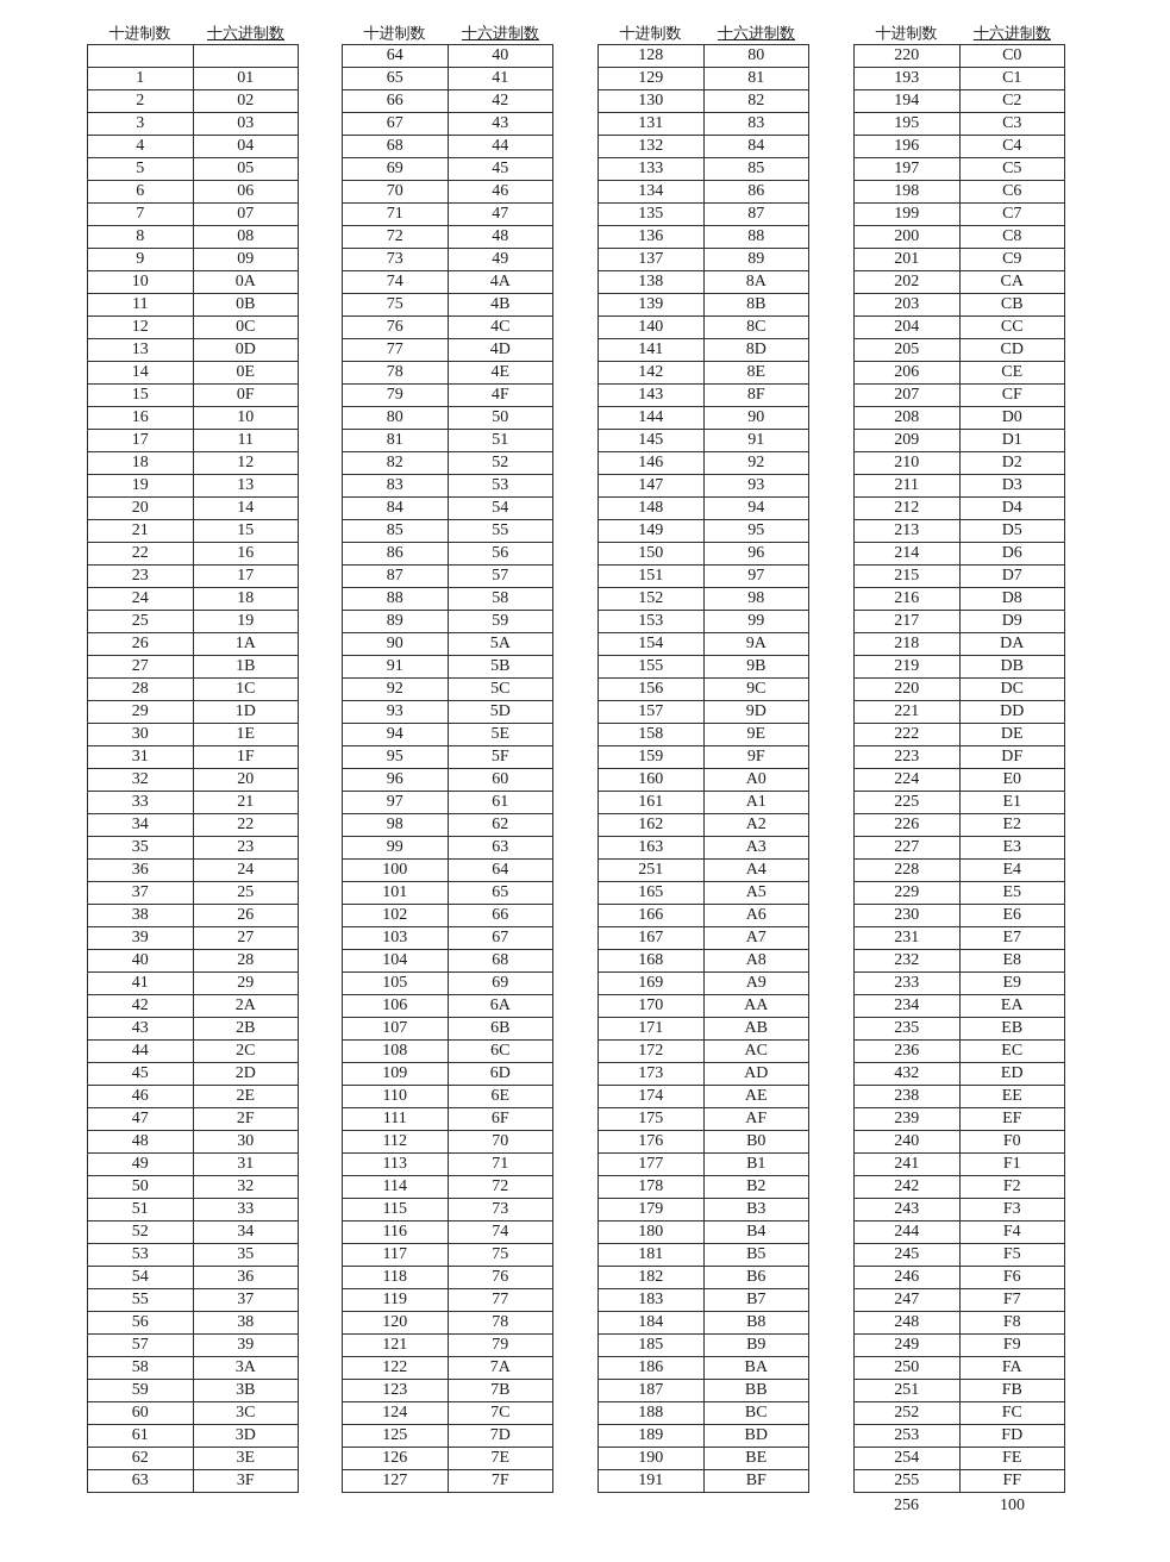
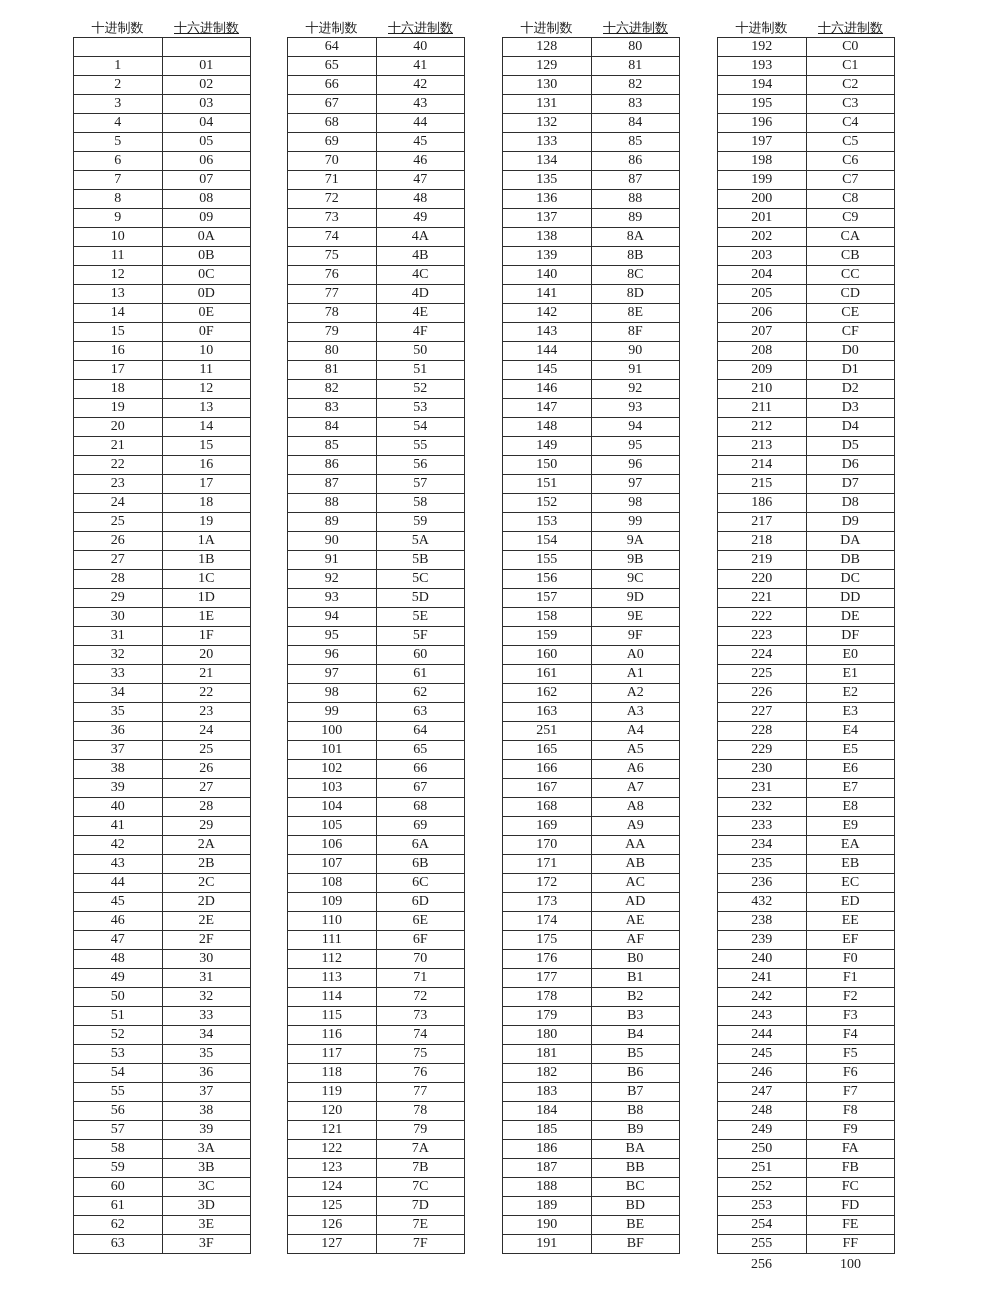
  十进制数
  十六进制数
  1	01
  2	02
  3	03
  4	04
  5	05
  6	06
  7	07
  8	08
  9	09
  10	0A
  11	0B
  12	0C
  13	0D
  14	0E
  15	0F
  16	10
  17	11
  18	12
  19	13
  20	14
  21	15
  22	16
  23	17
  24	18
  25	19
  26	1A
  27	1B
  28	1C
  29	1D
  30	1E
  31	1F
  32	20
  33	21
  34	22
  35	23
  36	24
  37	25
  38	26
  39	27
  40	28
  41	29
  42	2A
  43	2B
  44	2C
  45	2D
  46	2E
  47	2F
  48	30
  49	31
  50	32
  51	33
  52	34
  53	35
  54	36
  55	37
  56	38
  57	39
  58	3A
  59	3B
  60	3C
  61	3D
  62	3E
  63	3F
  十进制数
  十六进制数
  64	40
  65	41
  66	42
  67	43
  68	44
  69	45
  70	46
  71	47
  72	48
  73	49
  74	4A
  75	4B
  76	4C
  77	4D
  78	4E
  79	4F
  80	50
  81	51
  82	52
  83	53
  84	54
  85	55
  86	56
  87	57
  88	58
  89	59
  90	5A
  91	5B
  92	5C
  93	5D
  94	5E
  95	5F
  96	60
  97	61
  98	62
  99	63
  100	64
  101	65
  102	66
  103	67
  104	68
  105	69
  106	6A
  107	6B
  108	6C
  109	6D
  110	6E
  111	6F
  112	70
  113	71
  114	72
  115	73
  116	74
  117	75
  118	76
  119	77
  120	78
  121	79
  122	7A
  123	7B
  124	7C
  125	7D
  126	7E
  127	7F
  十进制数
  十六进制数
  128	80
  129	81
  130	82
  131	83
  132	84
  133	85
  134	86
  135	87
  136	88
  137	89
  138	8A
  139	8B
  140	8C
  141	8D
  142	8E
  143	8F
  144	90
  145	91
  146	92
  147	93
  148	94
  149	95
  150	96
  151	97
  152	98
  153	99
  154	9A
  155	9B
  156	9C
  157	9D
  158	9E
  159	9F
  160	A0
  161	A1
  162	A2
  163	A3
  251	A4
  165	A5
  166	A6
  167	A7
  168	A8
  169	A9
  170	AA
  171	AB
  172	AC
  173	AD
  174	AE
  175	AF
  176	B0
  177	B1
  178	B2
  179	B3
  180	B4
  181	B5
  182	B6
  183	B7
  184	B8
  185	B9
  186	BA
  187	BB
  188	BC
  189	BD
  190	BE
  191	BF
  十进制数
  十六进制数
- 220	C0
+ 192	C0
  193	C1
  194	C2
  195	C3
  196	C4
  197	C5
  198	C6
  199	C7
  200	C8
  201	C9
  202	CA
  203	CB
  204	CC
  205	CD
  206	CE
  207	CF
  208	D0
  209	D1
  210	D2
  211	D3
  212	D4
  213	D5
  214	D6
  215	D7
- 216	D8
+ 186	D8
  217	D9
  218	DA
  219	DB
  220	DC
  221	DD
  222	DE
  223	DF
  224	E0
  225	E1
  226	E2
  227	E3
  228	E4
  229	E5
  230	E6
  231	E7
  232	E8
  233	E9
  234	EA
  235	EB
  236	EC
  432	ED
  238	EE
  239	EF
  240	F0
  241	F1
  242	F2
  243	F3
  244	F4
  245	F5
  246	F6
  247	F7
  248	F8
  249	F9
  250	FA
  251	FB
  252	FC
  253	FD
  254	FE
  255	FF
  256
  100
